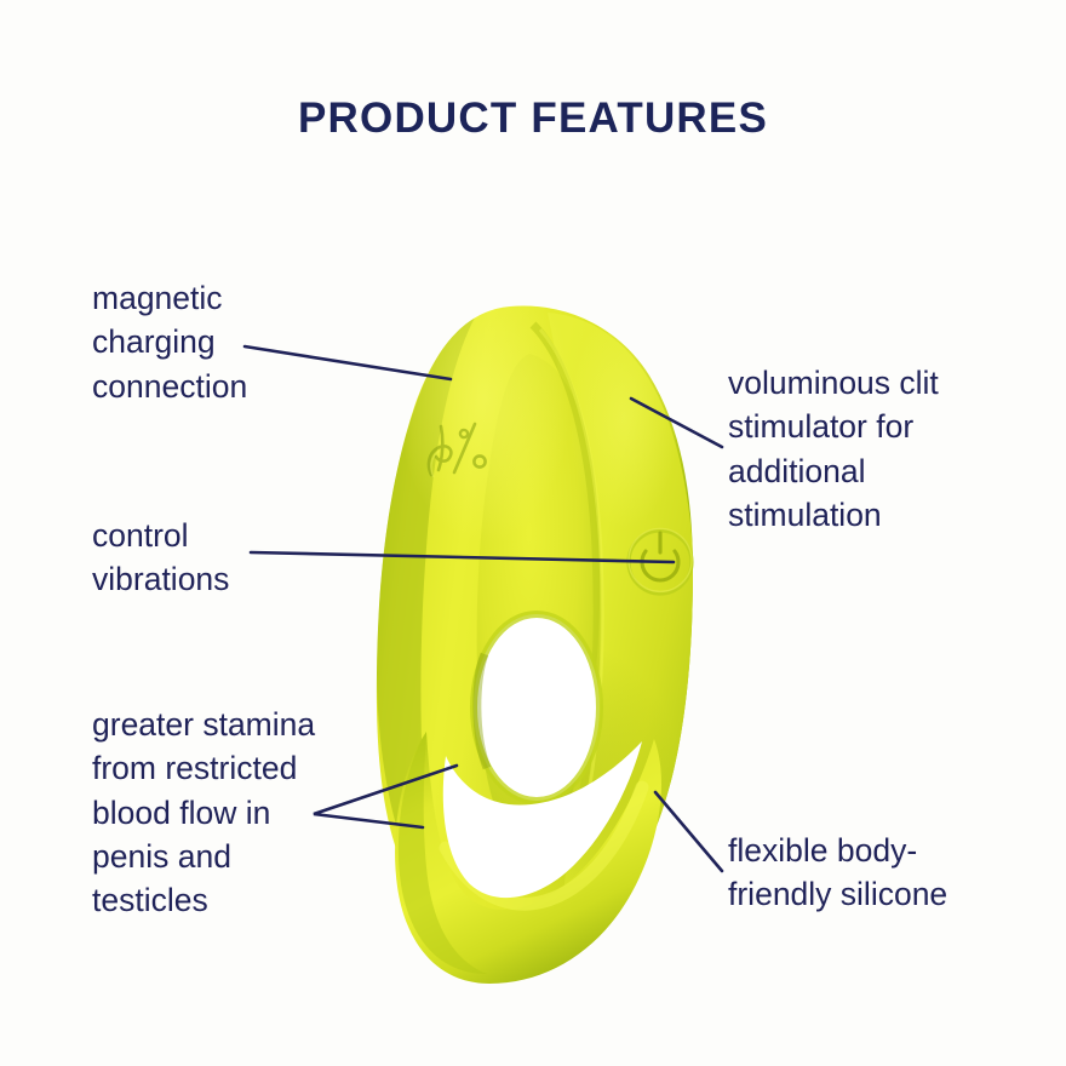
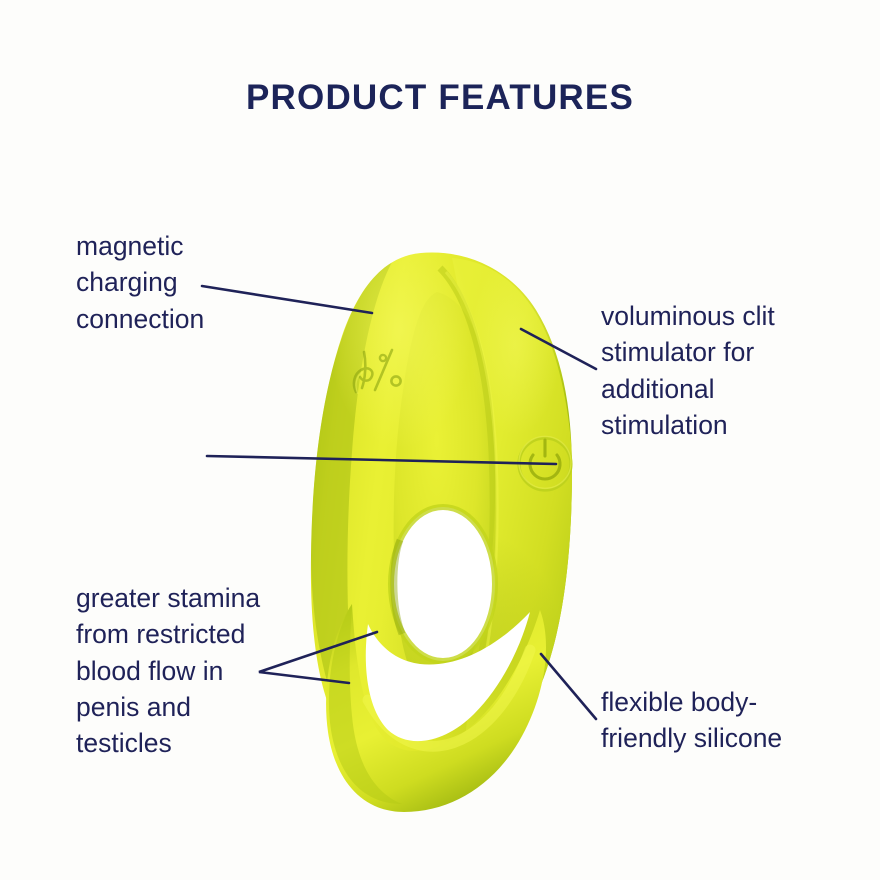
  PRODUCT FEATURES
  magnetic
  charging
  connection
- control
- vibrations
  greater stamina
  from restricted
  blood flow in
  penis and
  testicles
  voluminous clit
  stimulator for
  additional
  stimulation
  flexible body-
  friendly silicone
